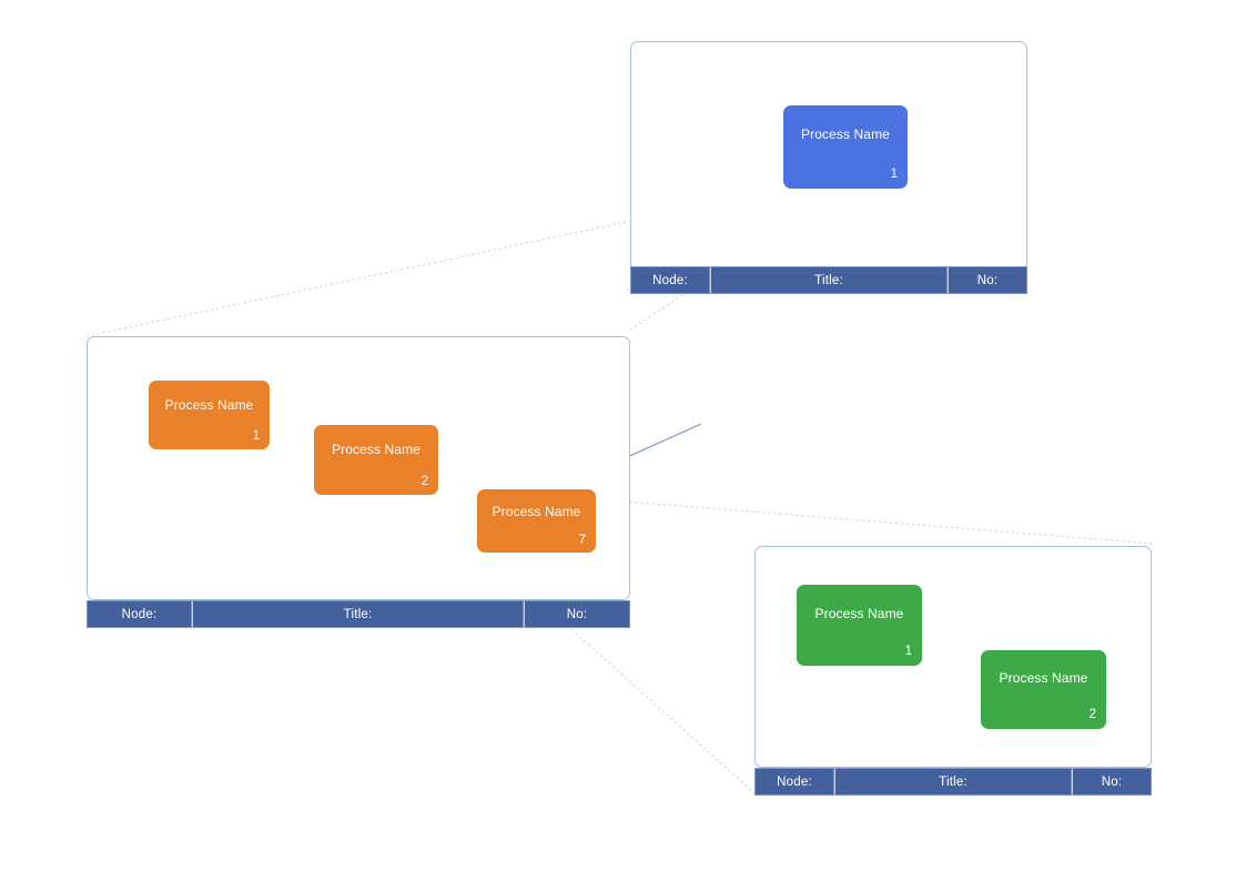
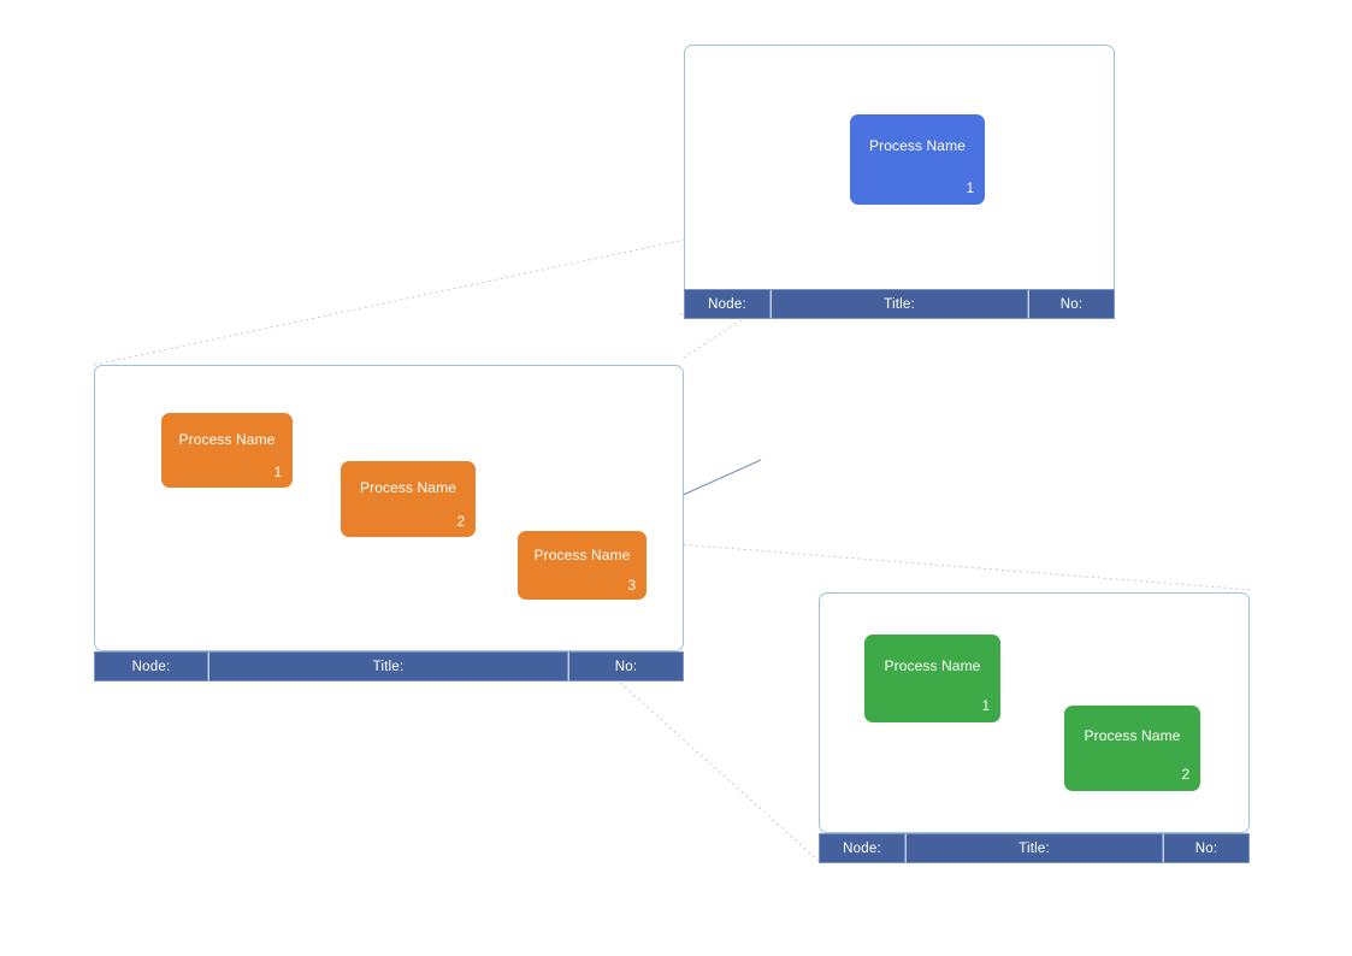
  Process Name
  1
  Node:
  Title:
  No:
  Process Name
  1
  Process Name
  2
  Process Name
- 7
+ 3
  Node:
  Title:
  No:
  Process Name
  1
  Process Name
  2
  Node:
  Title:
  No:
